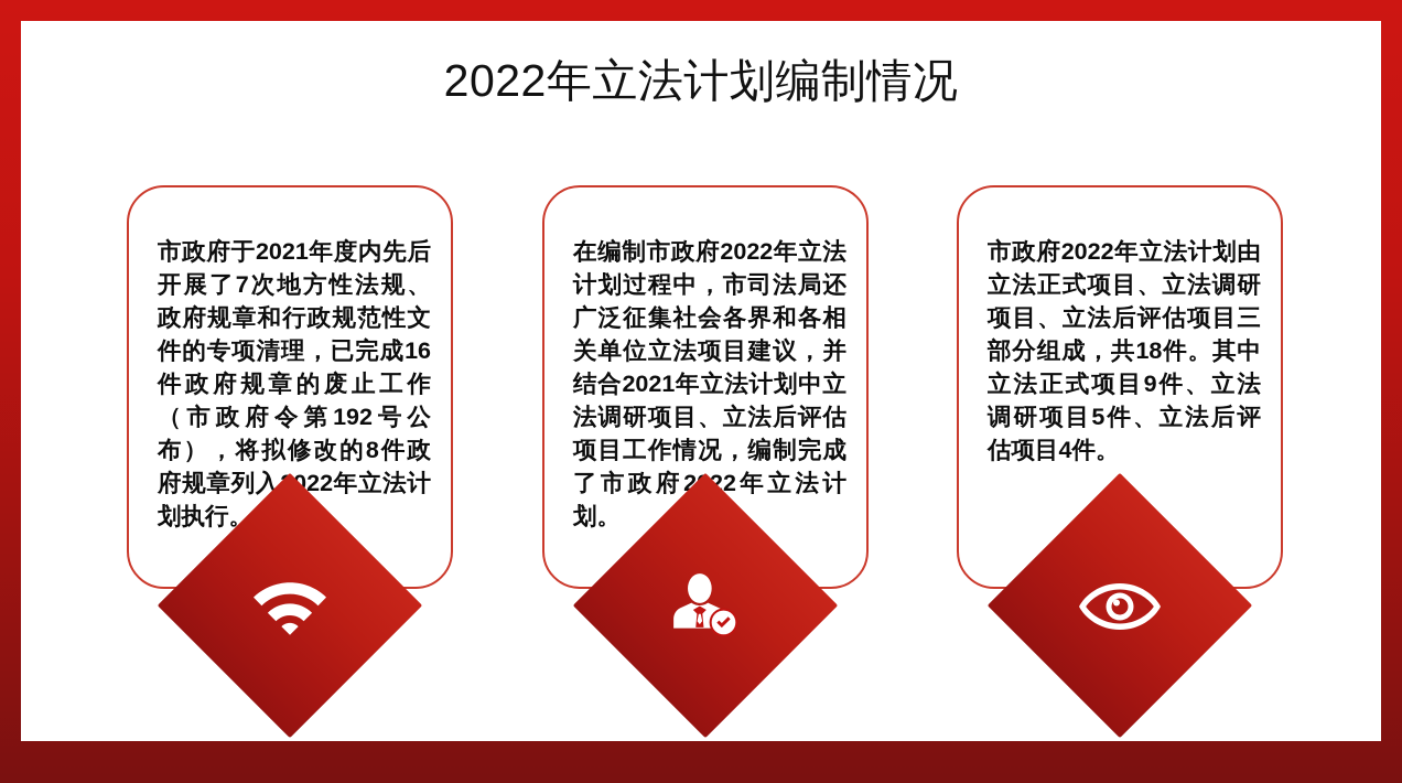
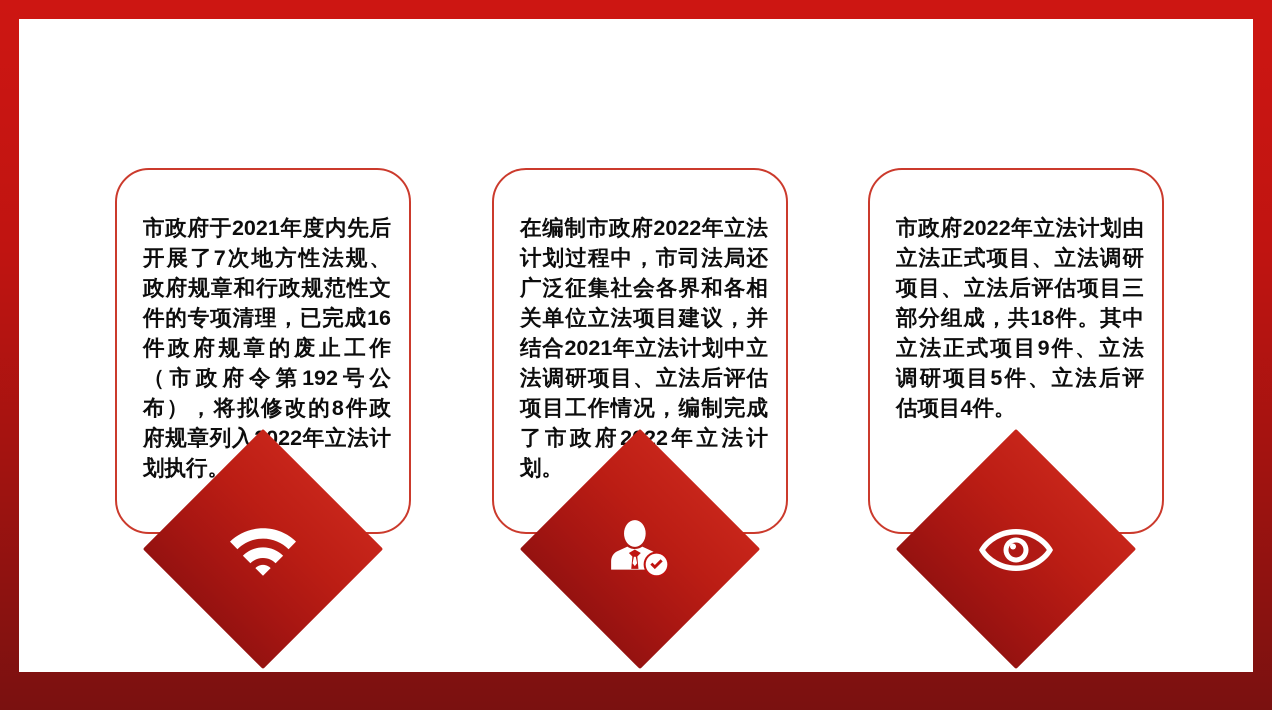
- 2022年立法计划编制情况
  市政府于2021年度内先后开展了7次地方性法规、政府规章和行政规范性文件的专项清理，已完成16件政府规章的废止工作（市政府令第192号公布），将拟修改的8件政府规章列入22年立法计划执行。
  在编制市政府2022年立法计划过程中，市司法局还广泛征集社会各界和各相关单位立法项目建议，并结合2021年立法计划中立法调研项目、立法后评估项目工作情况，编制完成了市政府22年立法计划。
  市政府2022年立法计划由立法正式项目、立法调研项目、立法后评估项目三部分组成，共18件。其中立法正式项目9件、立法调研项目5件、立法后评估项目4件。
